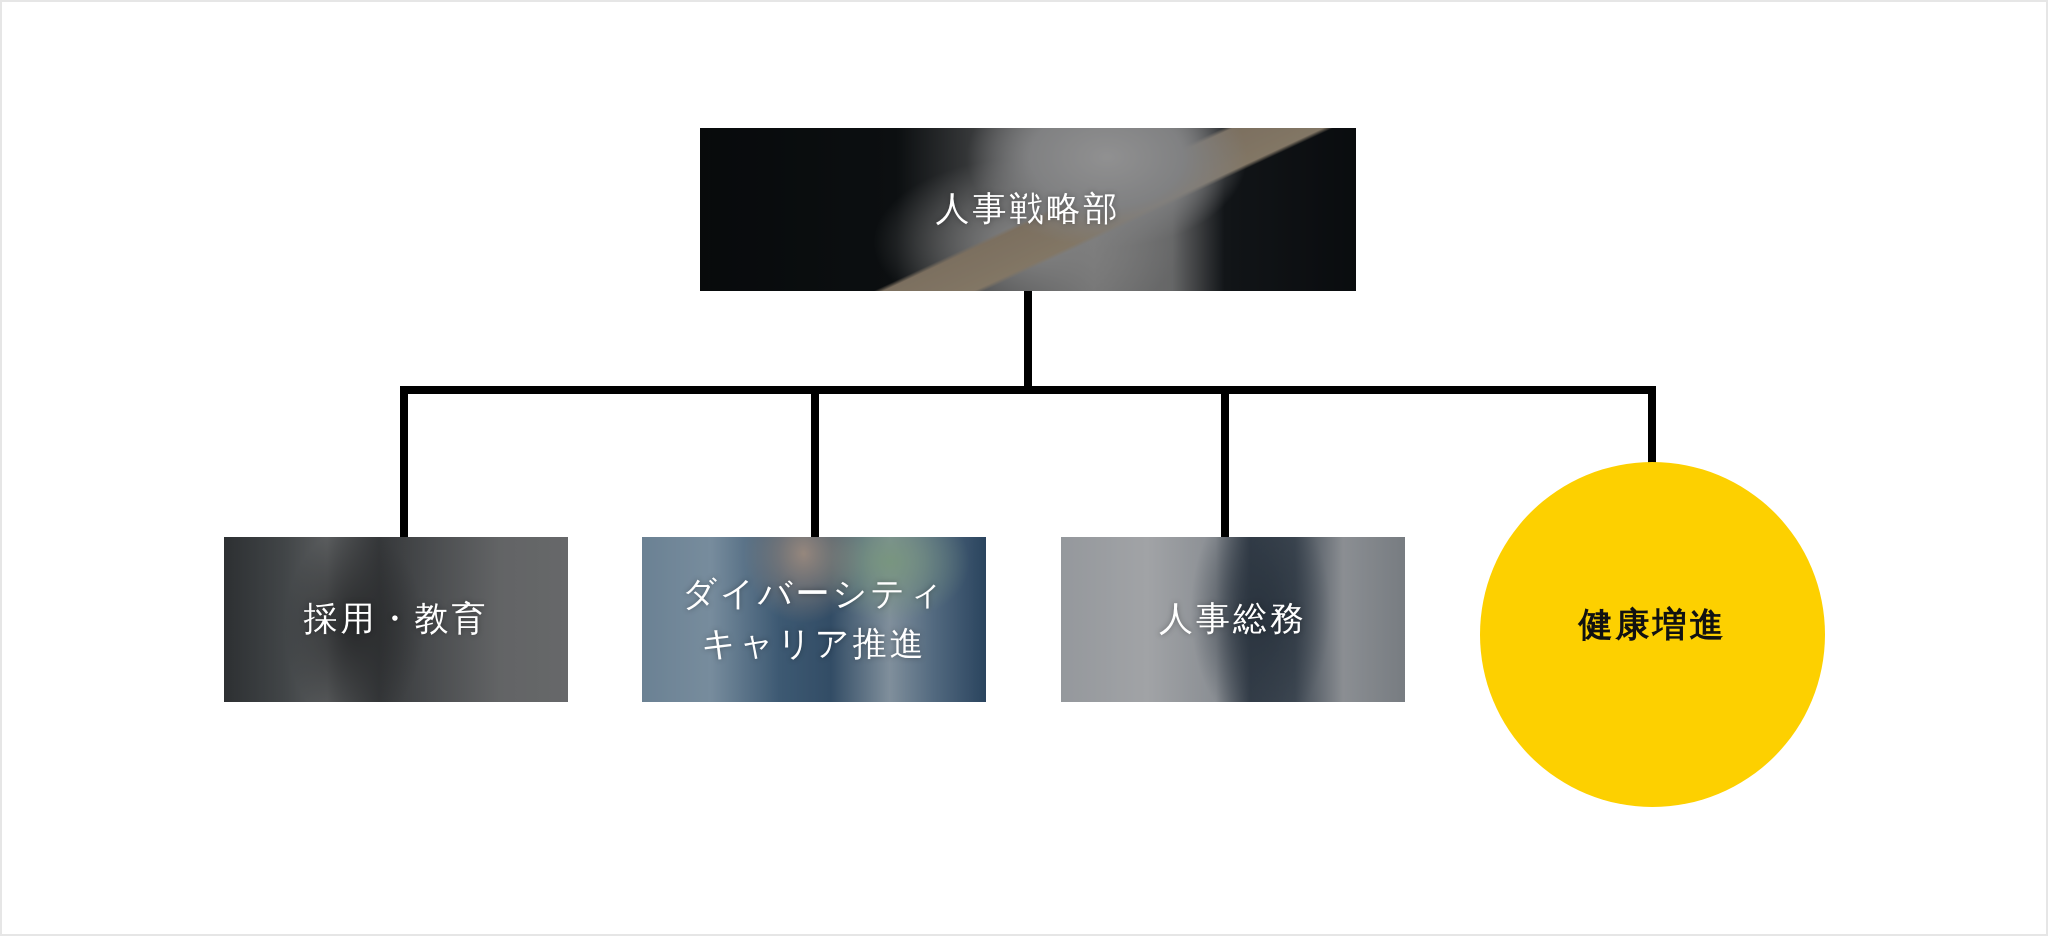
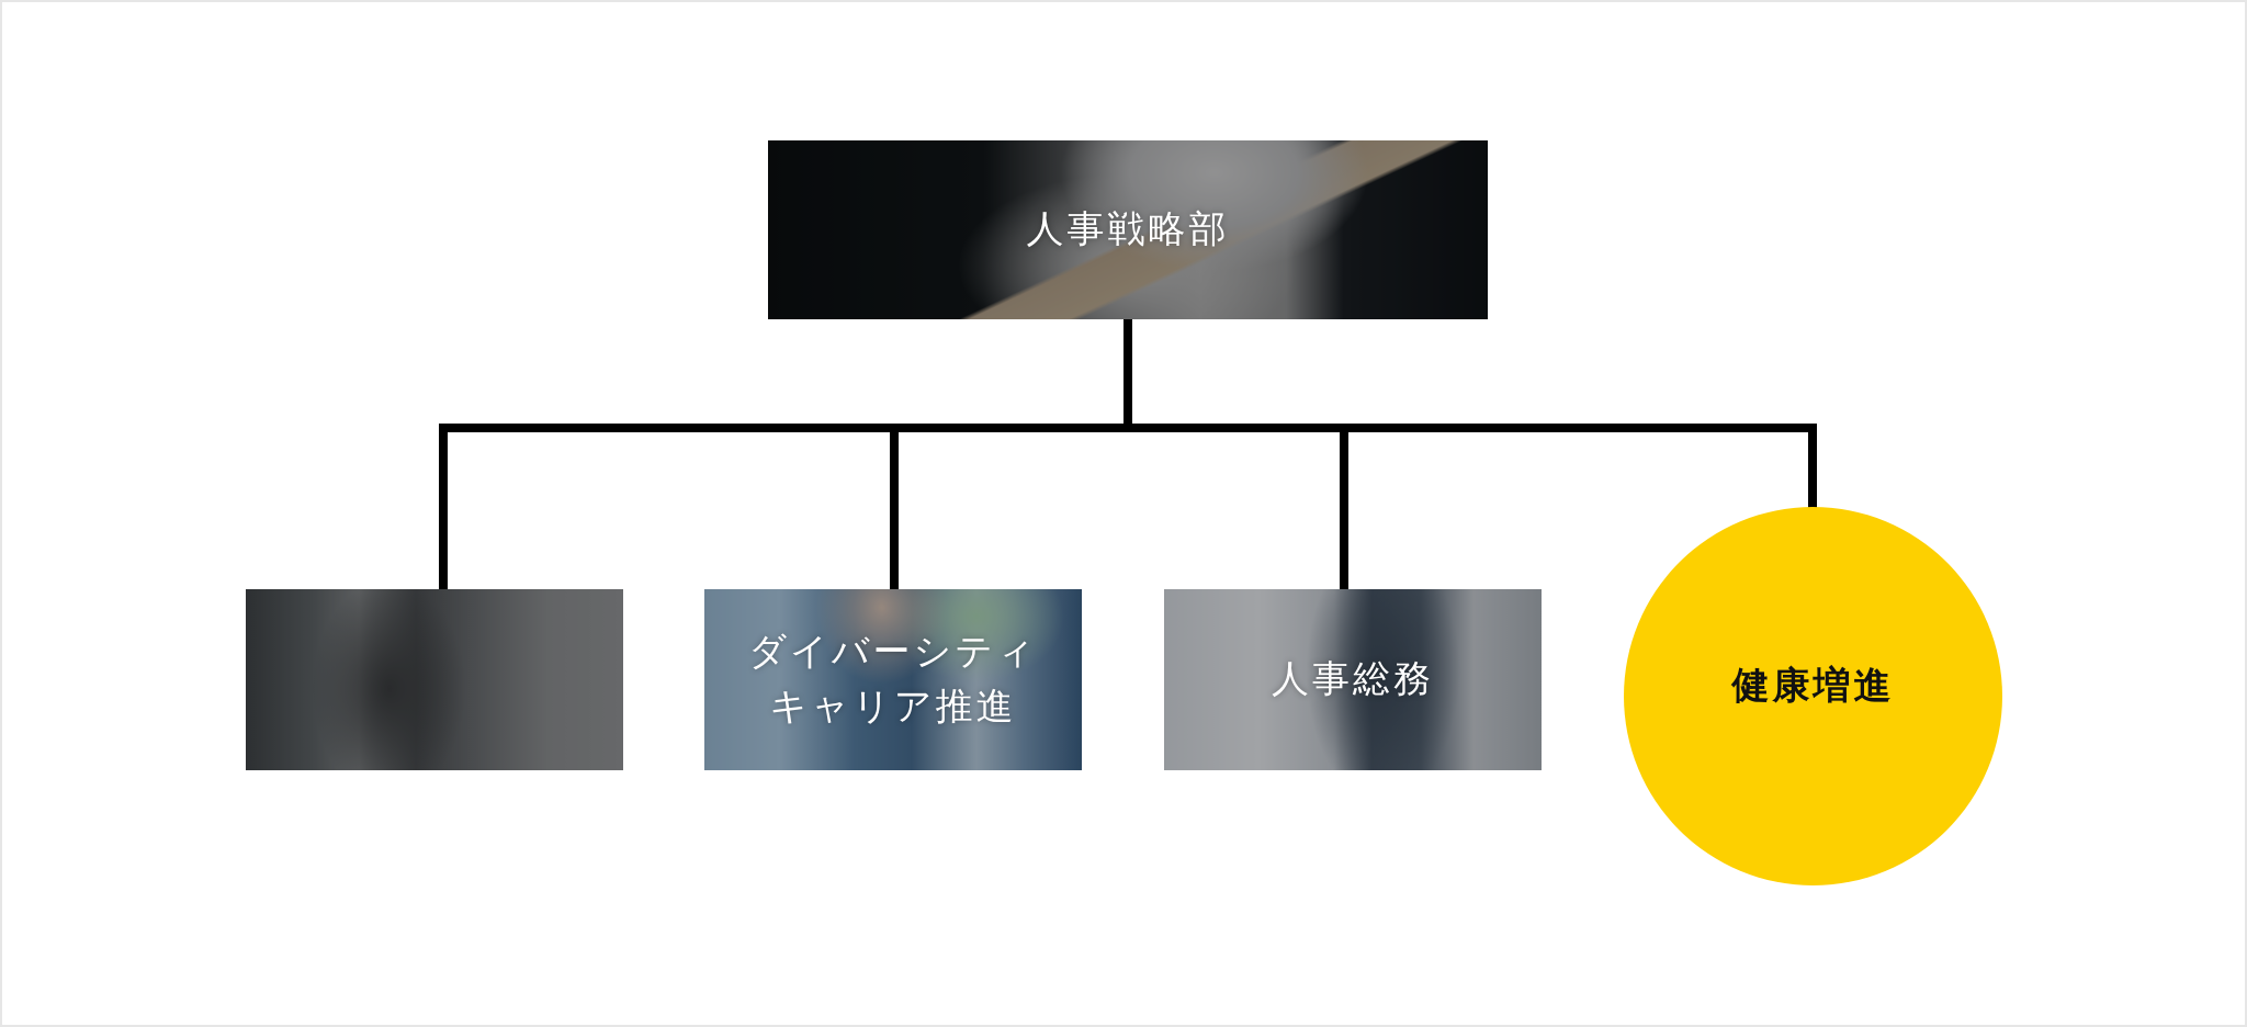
  人事戦略部
- 採用・教育
  ダイバーシティ
  キャリア推進
  人事総務
  健康増進
